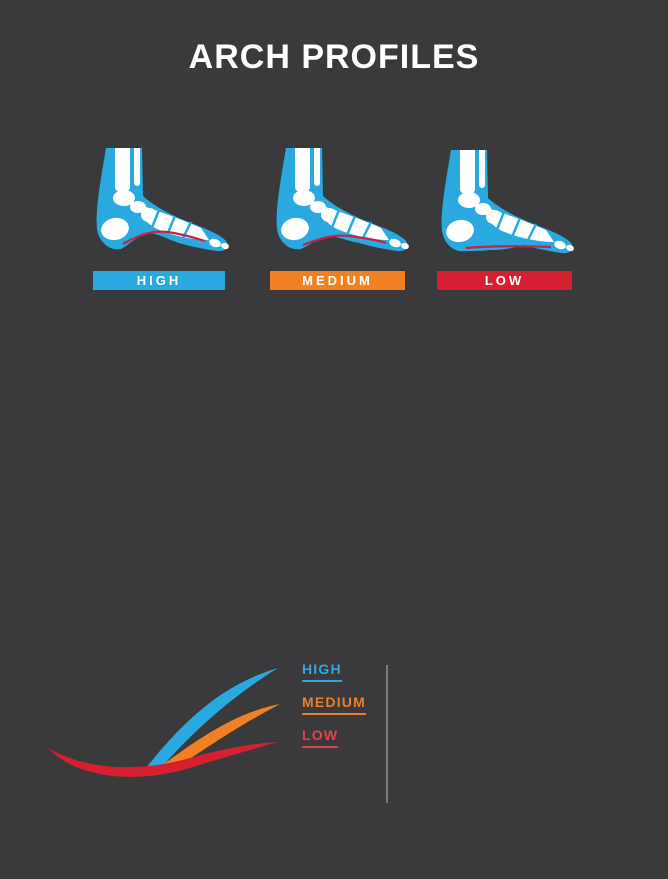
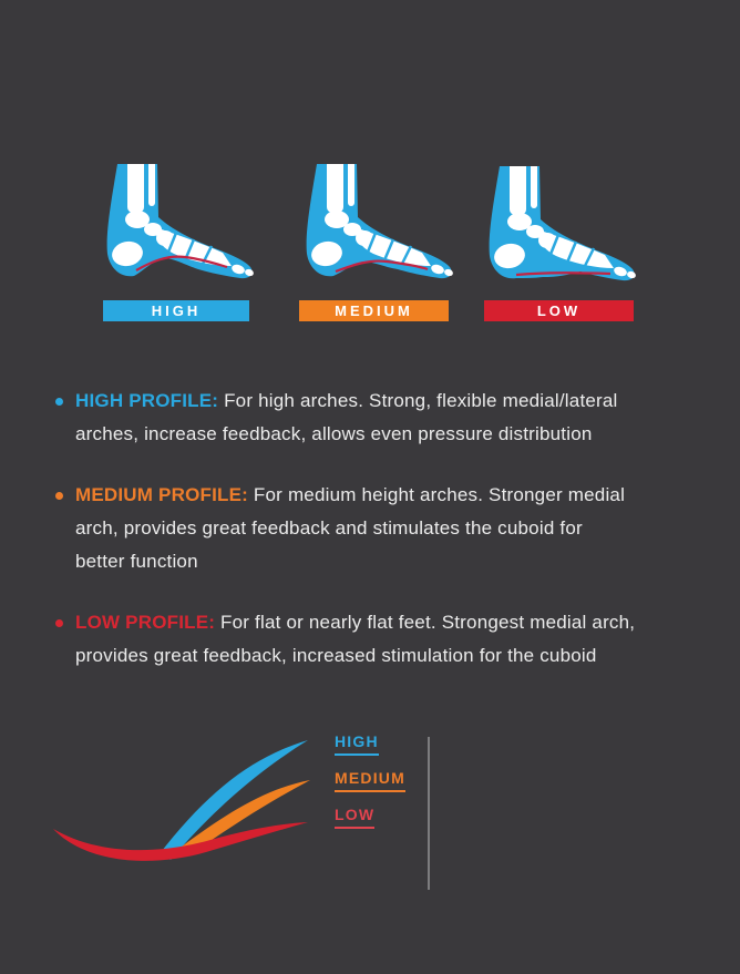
- ARCH PROFILES
  HIGH
  MEDIUM
  LOW
+ HIGH PROFILE: For high arches. Strong, flexible medial/lateral
+ arches, increase feedback, allows even pressure distribution
+ MEDIUM PROFILE: For medium height arches. Stronger medial
+ arch, provides great feedback and stimulates the cuboid for
+ better function
+ LOW PROFILE: For flat or nearly flat feet. Strongest medial arch,
+ provides great feedback, increased stimulation for the cuboid
  HIGH
  MEDIUM
  LOW
